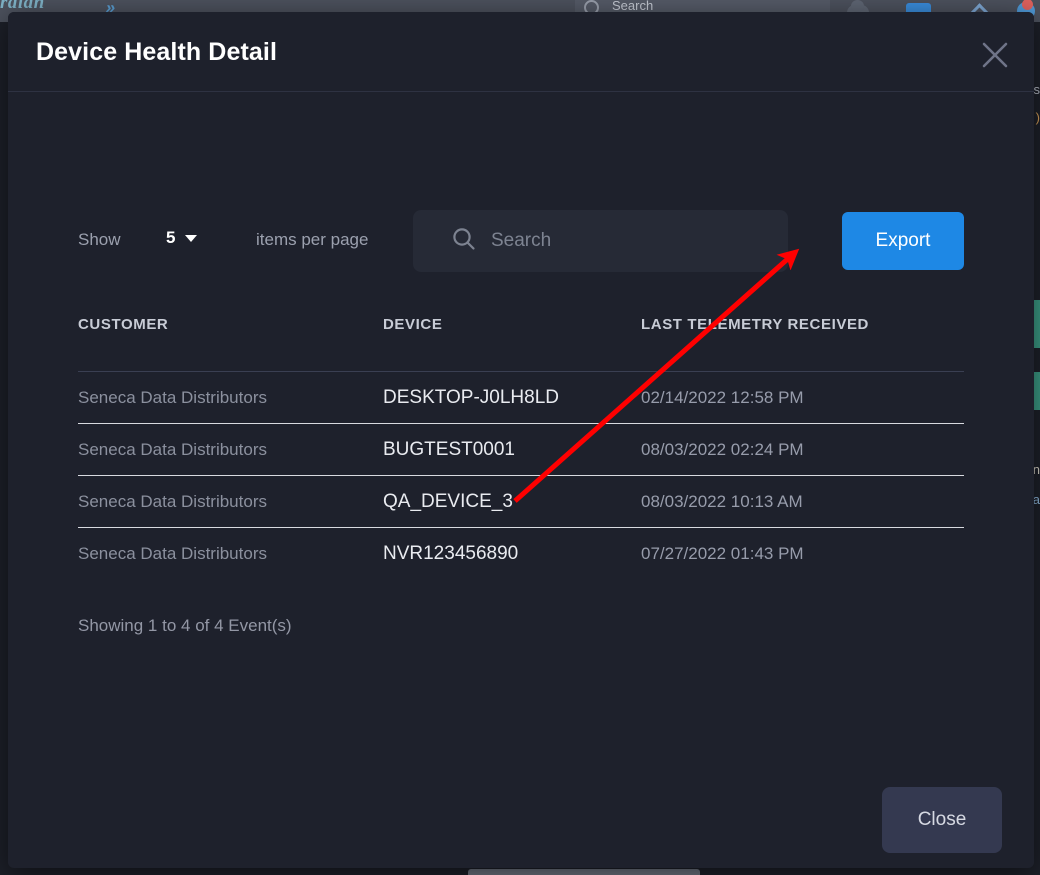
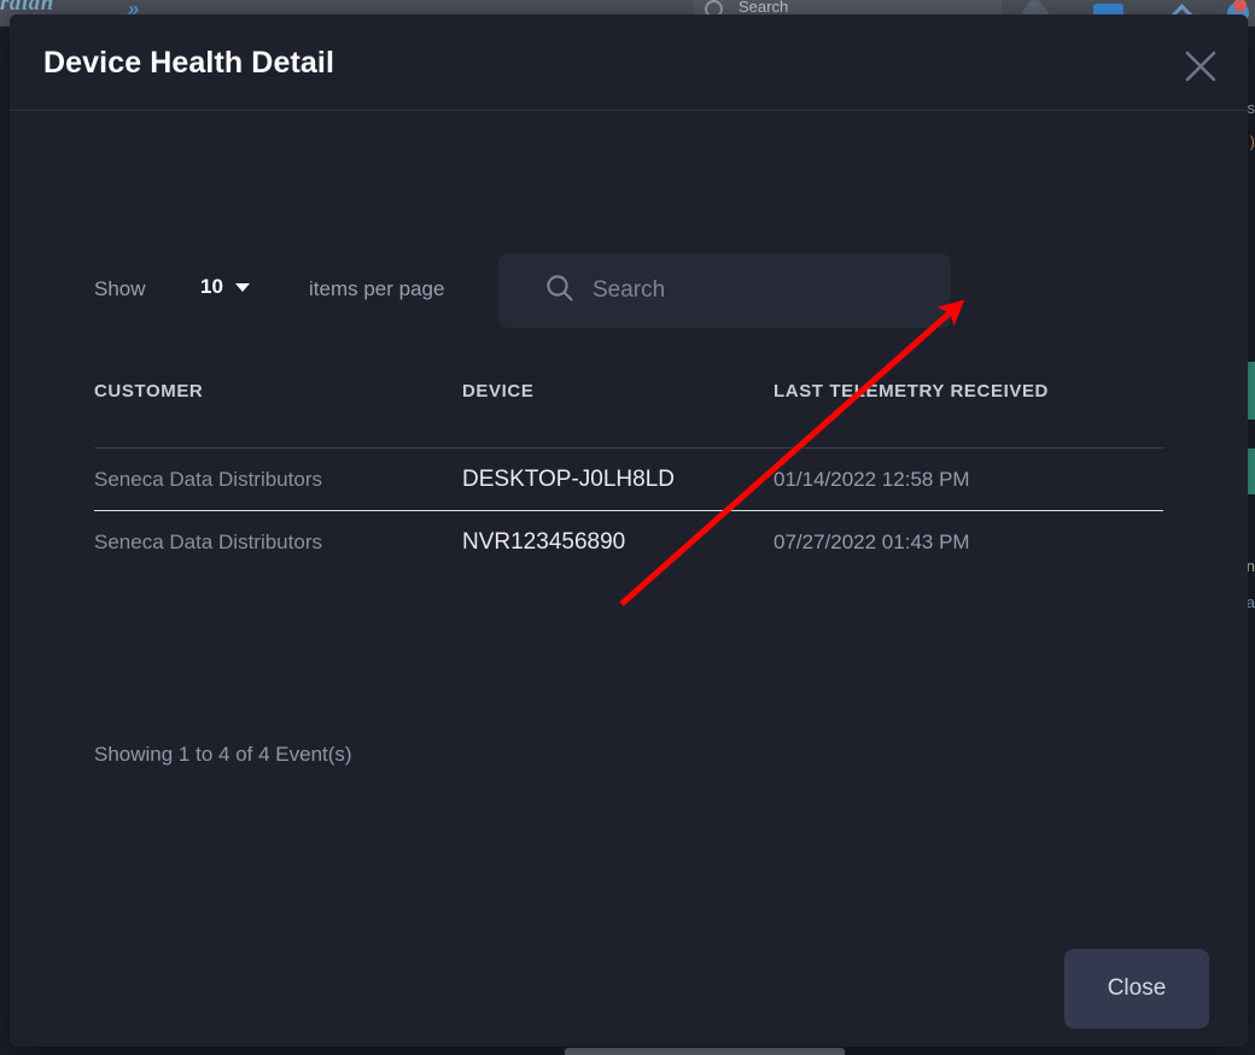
  rdian
  Search
  s
  )
  n
  a
  Device Health Detail
  Show
- 5
+ 10
  items per page
  Search
- Export
  CUSTOMER	DEVICE	LAST TEEMETRY RECEIVED
- Seneca Data Distributors	DESKTOP-J0LH8LD	02/14/2022 12:58 PM
+ Seneca Data Distributors	DESKTOP-J0LH8LD	01/14/2022 12:58 PM
- Seneca Data Distributors	BUGTEST0001	08/03/2022 02:24 PM
- Seneca Data Distributors	QA_DEVICE_3	08/03/2022 10:13 AM
  Seneca Data Distributors	NVR123456890	07/27/2022 01:43 PM
  Showing 1 to 4 of 4 Event(s)
  Close
